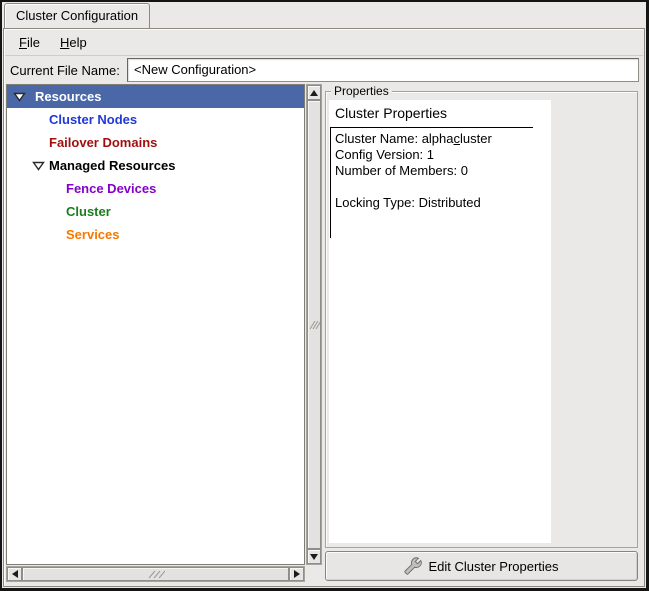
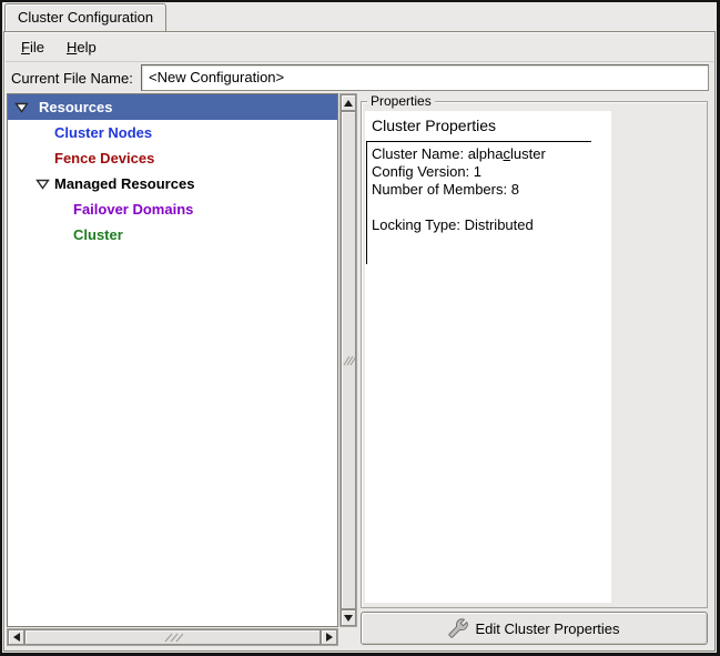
  Cluster Configuration
  File
  Help
  Current File Name:
  <New Configuration>
  Resources
  Cluster Nodes
- Failover Domains
+ Fence Devices
  Managed Resources
- Fence Devices
+ Failover Domains
  Cluster
- Services
  Properties
  Cluster Properties
  Cluster Name: alphacluster
  Config Version: 1
- Number of Members: 0
+ Number of Members: 8
  Locking Type: Distributed
  Edit Cluster Properties
